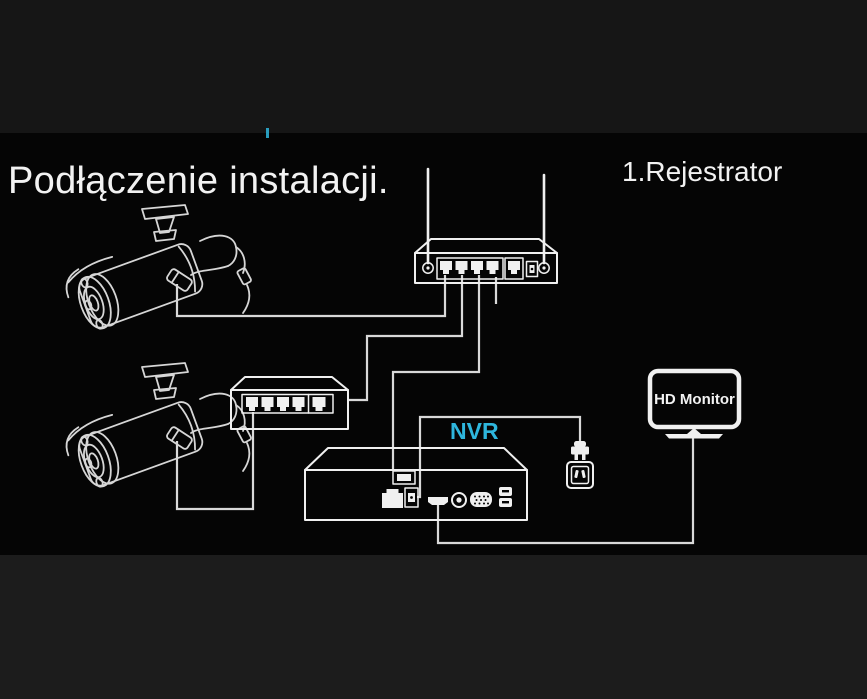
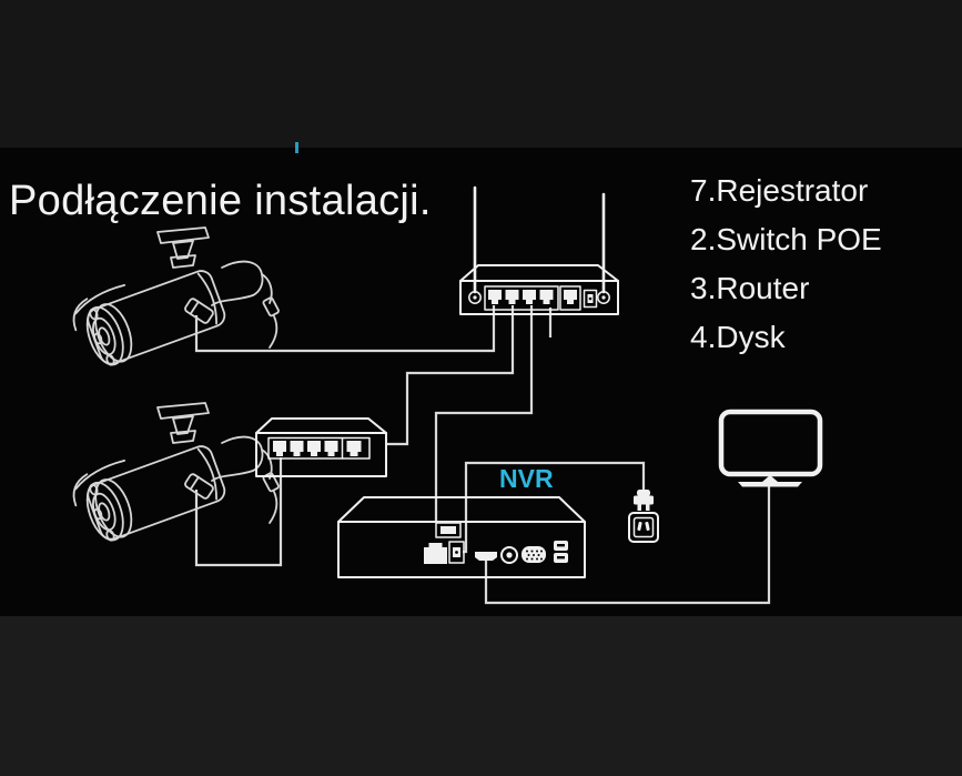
  Podłączenie instalacji.
- 1.Rejestrator
+ 7.Rejestrator
+ 2.Switch POE
+ 3.Router
+ 4.Dysk
  NVR
- HD Monitor
